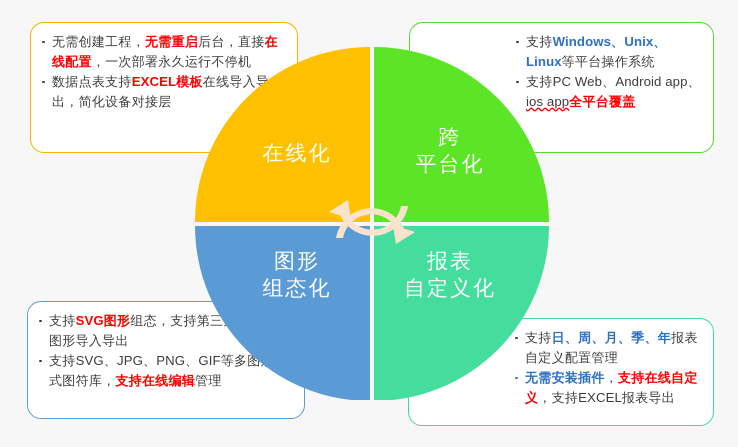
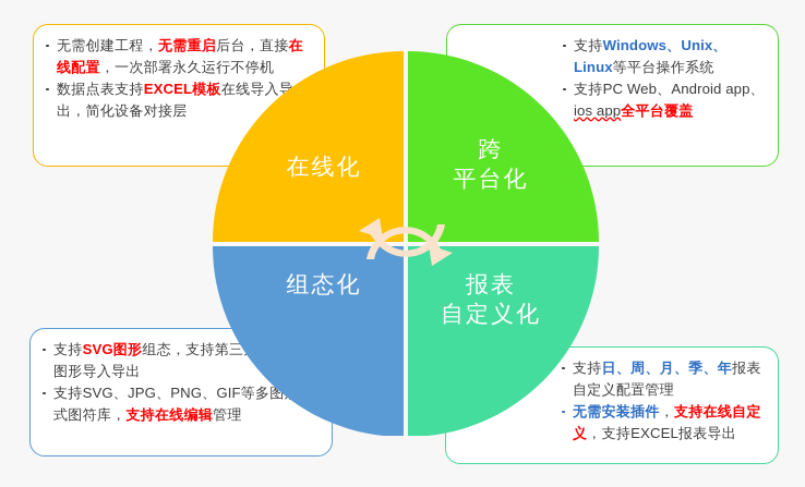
  在线化
  跨
  平台化
- 图形
  组态化
  报表
  自定义化
  无需创建工程，无需重启后台，直接在线配置，一次部署永久运行不停机
  数据点表支持EXCEL模板在线导入导出，简化设备对接层
  支持Windows、Unix、Linux等平台操作系统
  支持PC Web、Android app、ios app全平台覆盖
  支持SVG图形组态，支持第三图形导入导出
  支持SVG、JPG、PNG、GIF等多图式图符库，支持在线编辑管理
  支持日、周、月、季、年报表自定义配置管理
  无需安装插件，支持在线自定义，支持EXCEL报表导出
